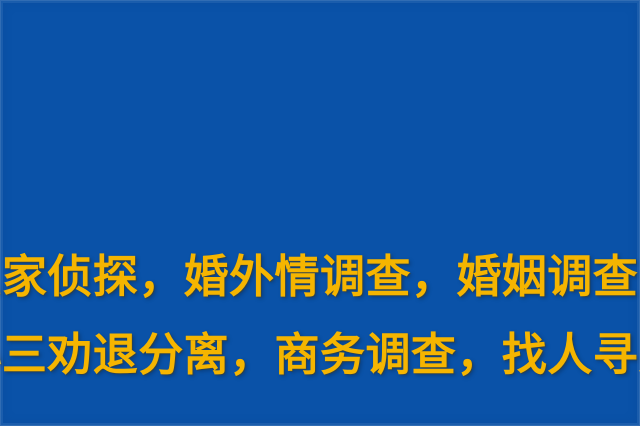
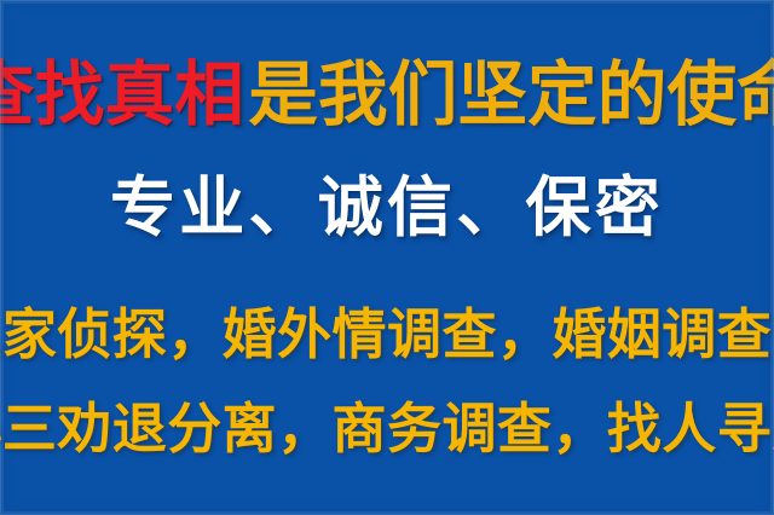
+ 查找真相
+ 是我们坚定的使命
+ 专业、诚信、保密
  家侦探，婚外情调查，婚姻调查
  三劝退分离，商务调查，找人寻
